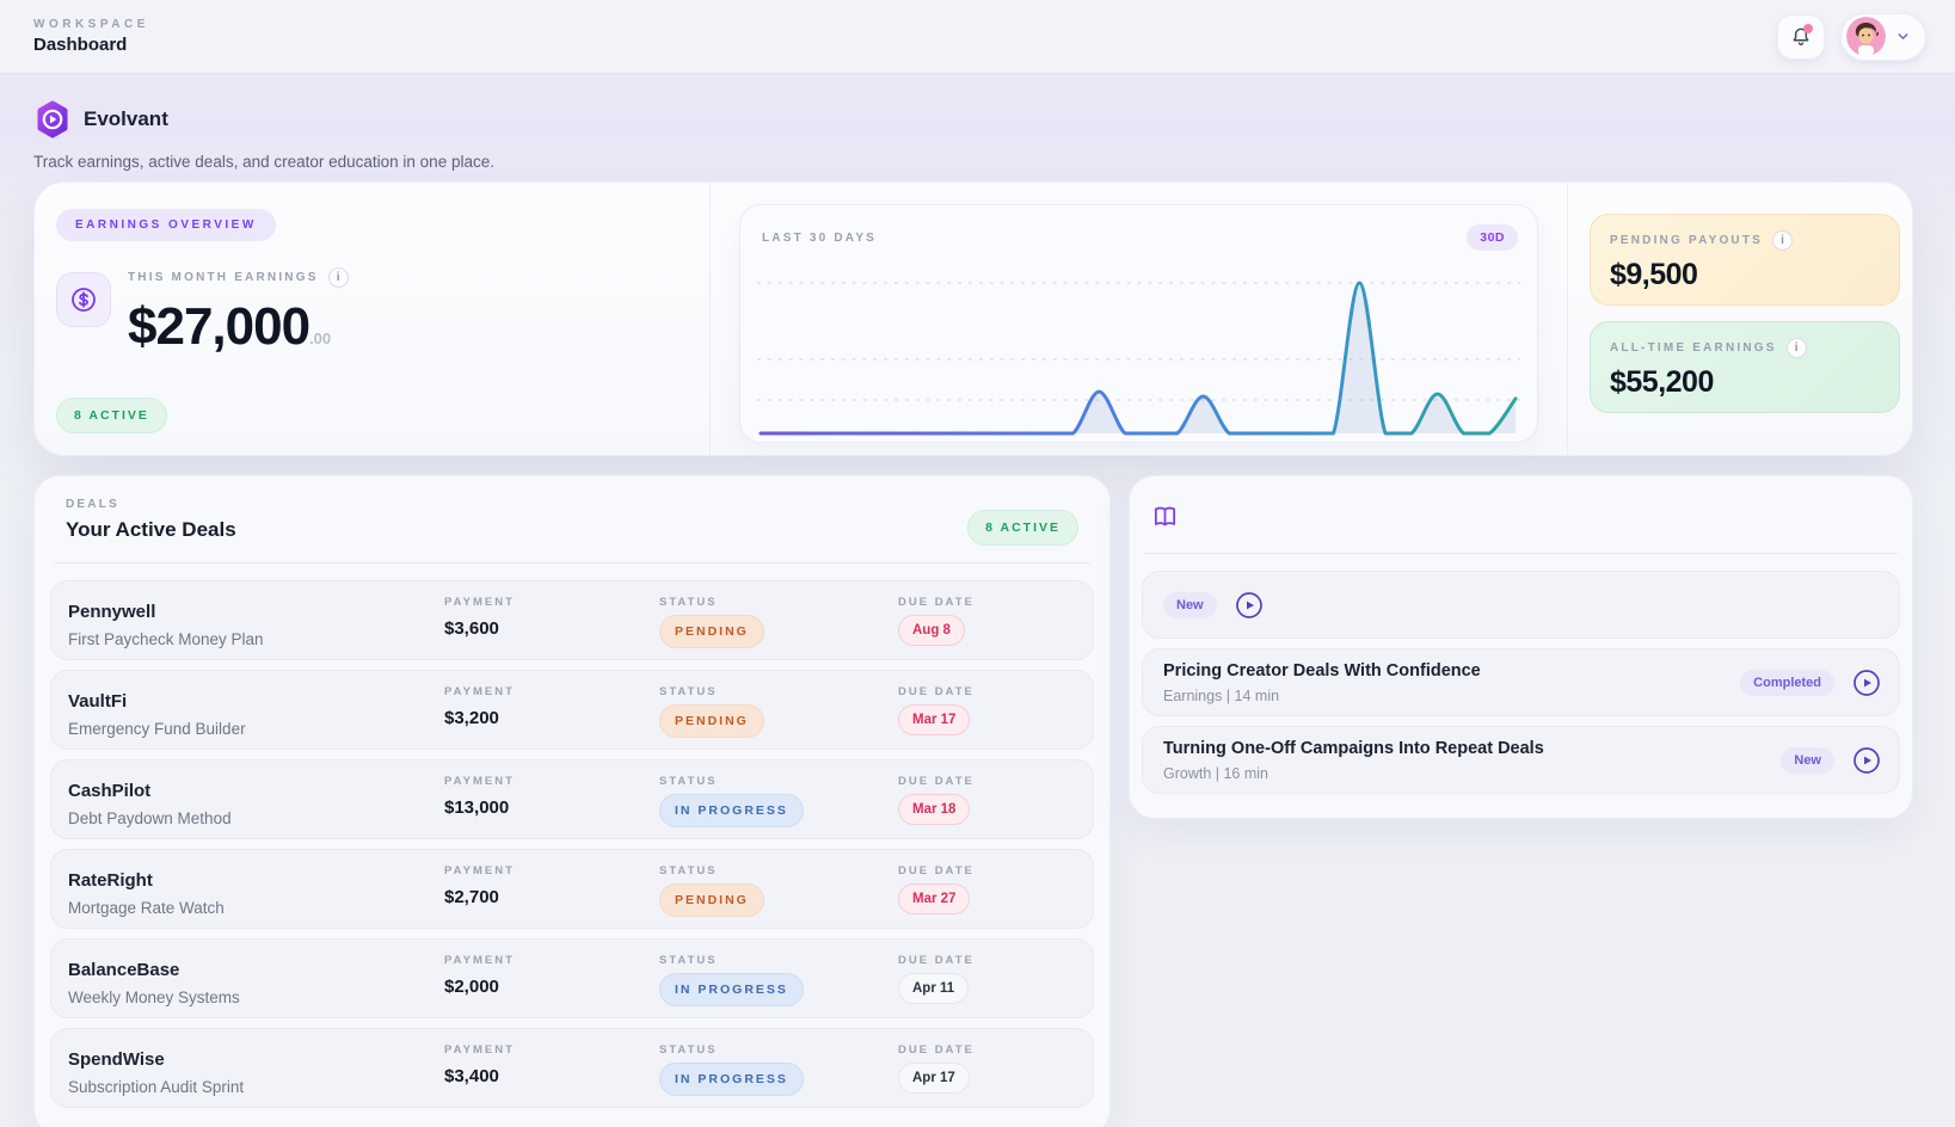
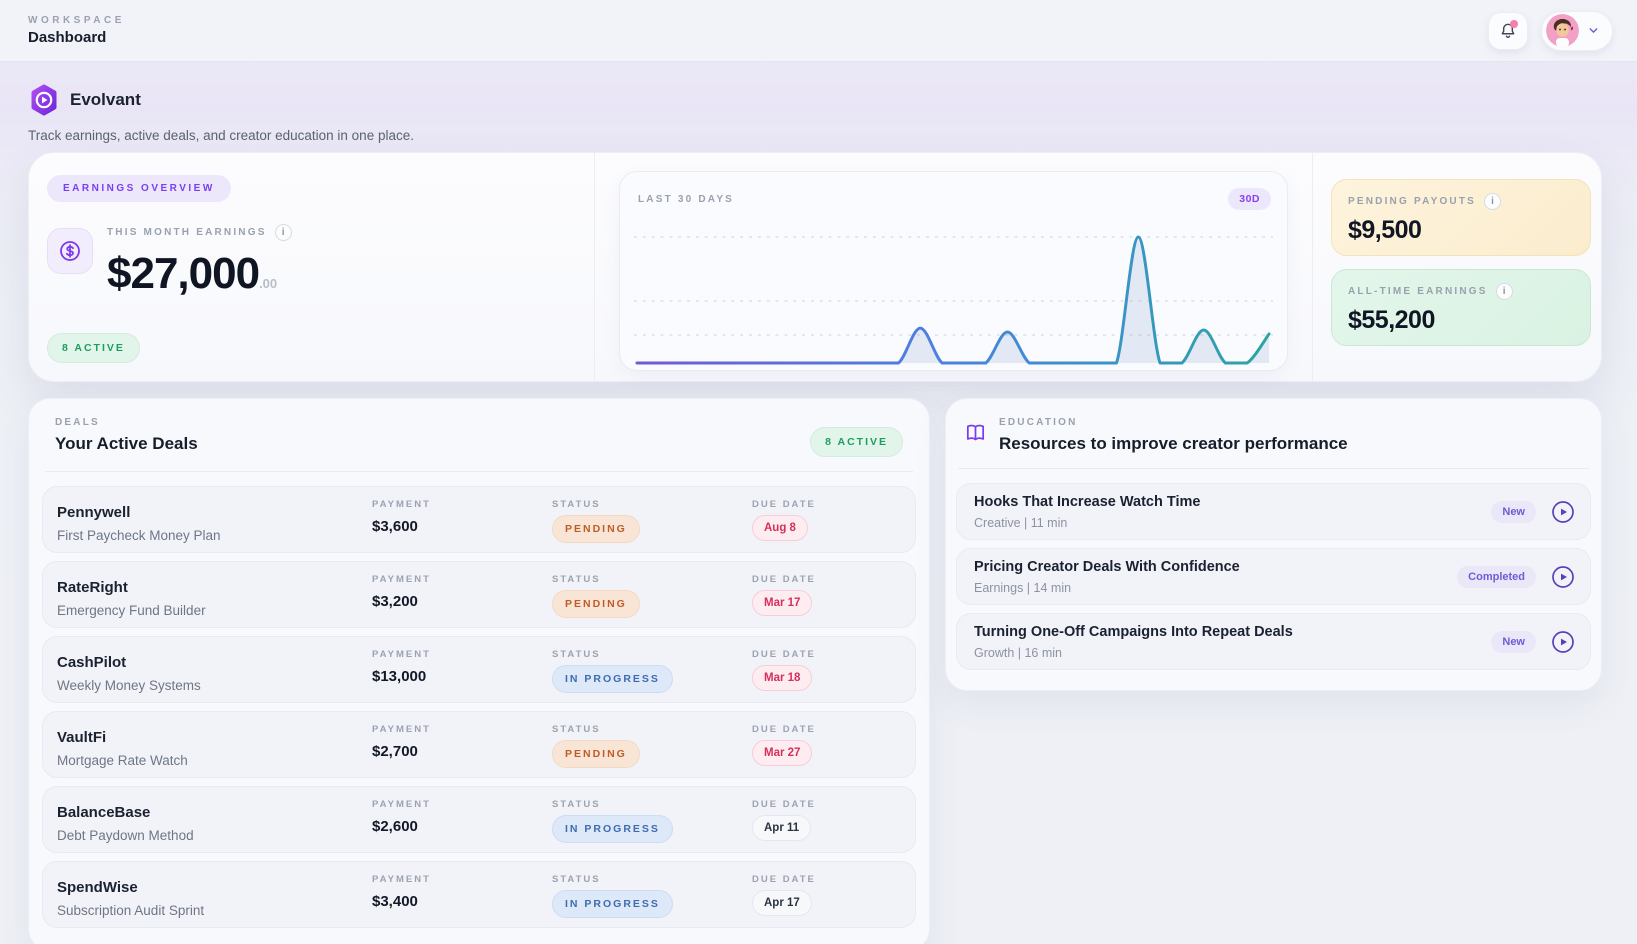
  WORKSPACE
  Dashboard
  Evolvant
  Track earnings, active deals, and creator education in one place.
  EARNINGS OVERVIEW
  THIS MONTH EARNINGS
  i
  $27,000.00
  8 ACTIVE
  LAST 30 DAYS
  30D
  PENDING PAYOUTS
  i
  $9,500
  ALL-TIME EARNINGS
  i
  $55,200
  DEALS
  Your Active Deals
  8 ACTIVE
  Pennywell
  First Paycheck Money Plan
  PAYMENT
  $3,600
  STATUS
  PENDING
  DUE DATE
  Aug 8
- VaultFi
+ RateRight
  Emergency Fund Builder
  PAYMENT
  $3,200
  STATUS
  PENDING
  DUE DATE
  Mar 17
  CashPilot
- Debt Paydown Method
+ Weekly Money Systems
  PAYMENT
  $13,000
  STATUS
  IN PROGRESS
  DUE DATE
  Mar 18
- RateRight
+ VaultFi
  Mortgage Rate Watch
  PAYMENT
  $2,700
  STATUS
  PENDING
  DUE DATE
  Mar 27
  BalanceBase
- Weekly Money Systems
+ Debt Paydown Method
  PAYMENT
- $2,000
+ $2,600
  STATUS
  IN PROGRESS
  DUE DATE
  Apr 11
  SpendWise
  Subscription Audit Sprint
  PAYMENT
  $3,400
  STATUS
  IN PROGRESS
  DUE DATE
  Apr 17
+ EDUCATION
+ Resources to improve creator performance
+ Hooks That Increase Watch Time
+ Creative | 11 min
  New
  Pricing Creator Deals With Confidence
  Earnings | 14 min
  Completed
  Turning One-Off Campaigns Into Repeat Deals
  Growth | 16 min
  New
